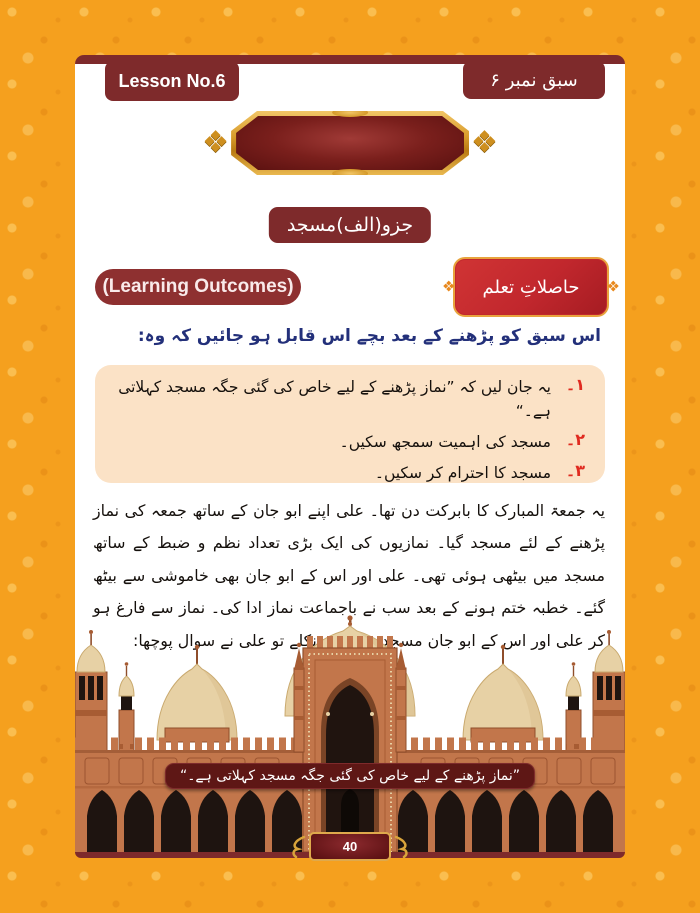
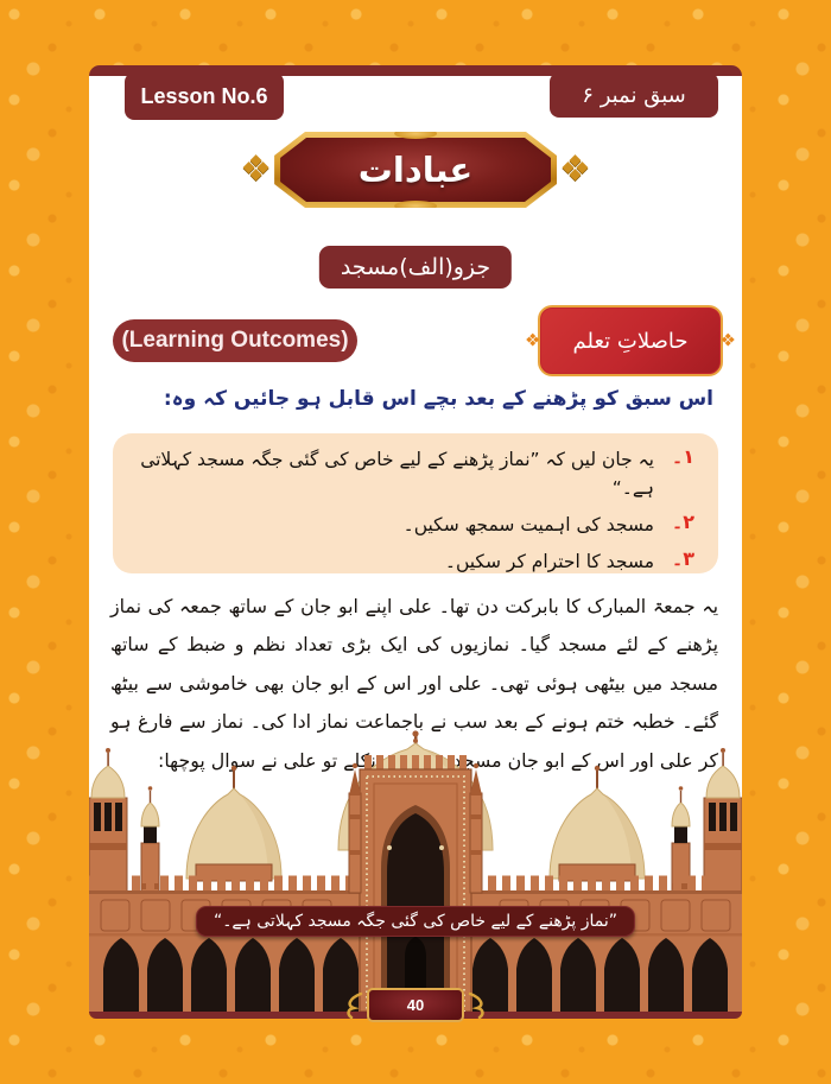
  Lesson No.6
  سبق نمبر ۶
  ❖
+ عبادات
  ❖
  جزو(الف)مسجد
  (Learning Outcomes)
  ❖
  حاصلاتِ تعلم
  ❖
  اس سبق کو پڑھنے کے بعد بچے اس قابل ہو جائیں کہ وہ:
  ۱۔
  یہ جان لیں کہ ”نماز پڑھنے کے لیے خاص کی گئی جگہ مسجد کہلاتی ہے۔“
  ۲۔
  مسجد کی اہمیت سمجھ سکیں۔
  ۳۔
  مسجد کا احترام کر سکیں۔
  یہ جمعۃ المبارک کا بابرکت دن تھا۔ علی اپنے ابو جان کے ساتھ جمعہ کی نماز پڑھنے کے لئے مسجد گیا۔ نمازیوں کی ایک بڑی تعداد نظم و ضبط کے ساتھ مسجد میں بیٹھی ہوئی تھی۔ علی اور اس کے ابو جان بھی خاموشی سے بیٹھ گئے۔ خطبہ ختم ہونے کے بعد سب نے باجماعت نماز ادا کی۔ نماز سے فارغ ہو کر علی اور اس کے ابو جان مسجد نلے تو علی نے سوال پوچھا:
  ”نماز پڑھنے کے لیے خاص کی گئی جگہ مسجد کہلاتی ہے۔“
  40
